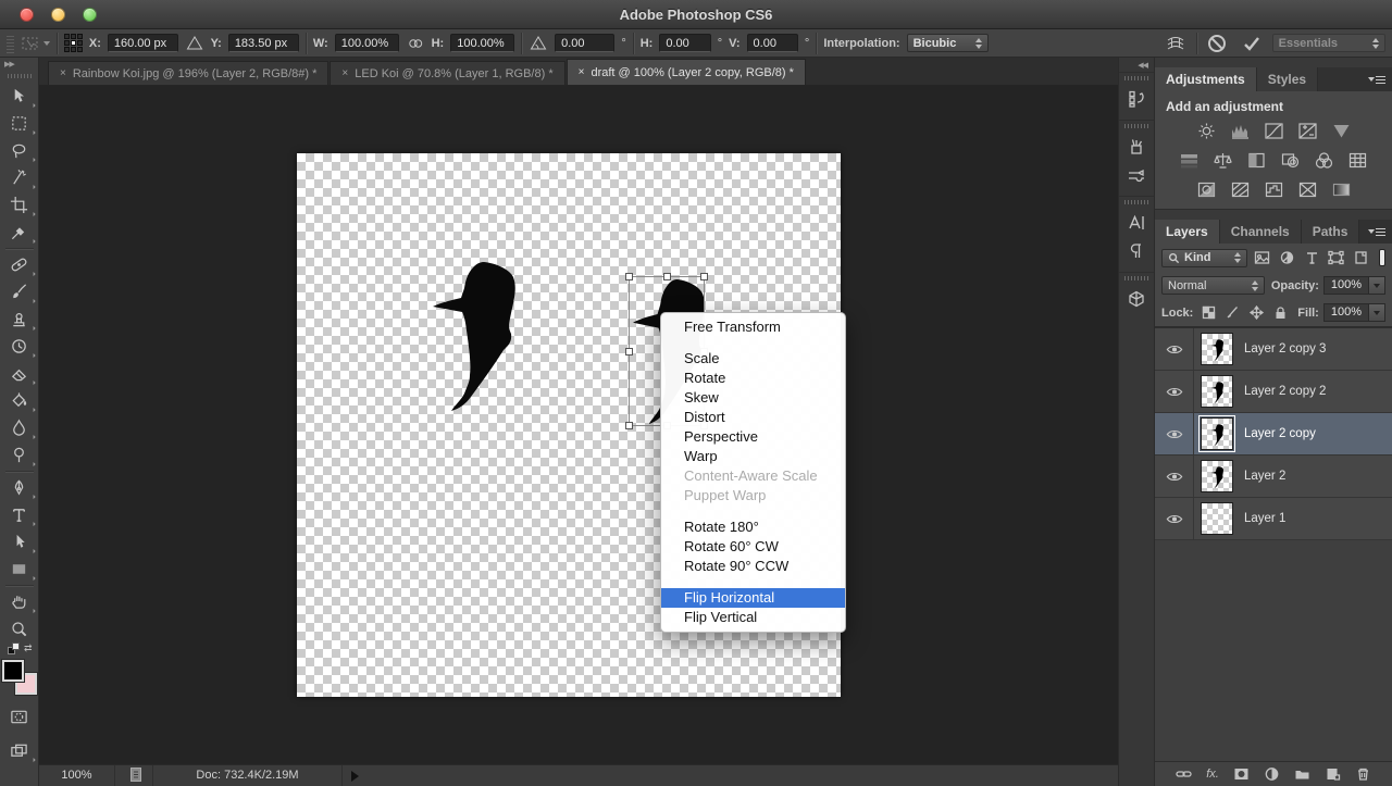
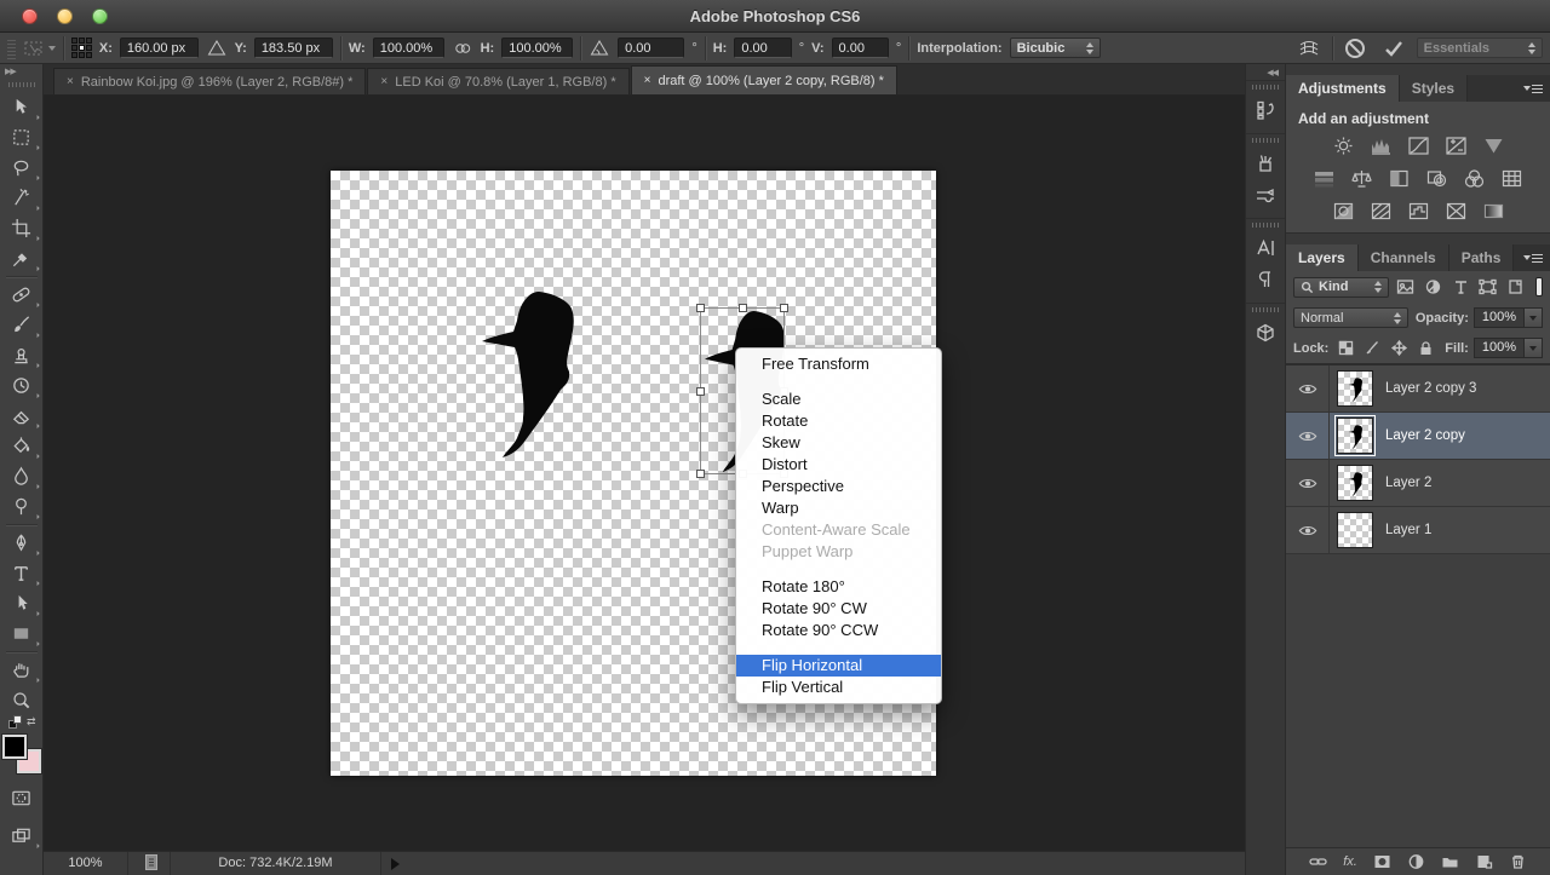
  Adobe Photoshop CS6
  X:
  160.00 px
  Y:
  183.50 px
  W:
  100.00%
  H:
  100.00%
  0.00
  °
  H:
  0.00
  °
  V:
  0.00
  °
  Interpolation:
  Bicubic
  Essentials
  ⇄
  ×
  Rainbow Koi.jpg @ 196% (Layer 2, RGB/8#) *
  ×
  LED Koi @ 70.8% (Layer 1, RGB/8) *
  ×
  draft @ 100% (Layer 2 copy, RGB/8) *
  Free Transform
  Scale
  Rotate
  Skew
  Distort
  Perspective
  Warp
  Content-Aware Scale
  Puppet Warp
  Rotate 180°
- Rotate 60° CW
+ Rotate 90° CW
  Rotate 90° CCW
  Flip Horizontal
  Flip Vertical
  100%
  Doc: 732.4K/2.19M
  Adjustments
  Styles
  Add an adjustment
  Layers
  Channels
  Paths
  Kind
  Normal
  Opacity:
  100%
  Lock:
  Fill:
  100%
  Layer 2 copy 3
- Layer 2 copy 2
  Layer 2 copy
  Layer 2
  Layer 1
  fx.
